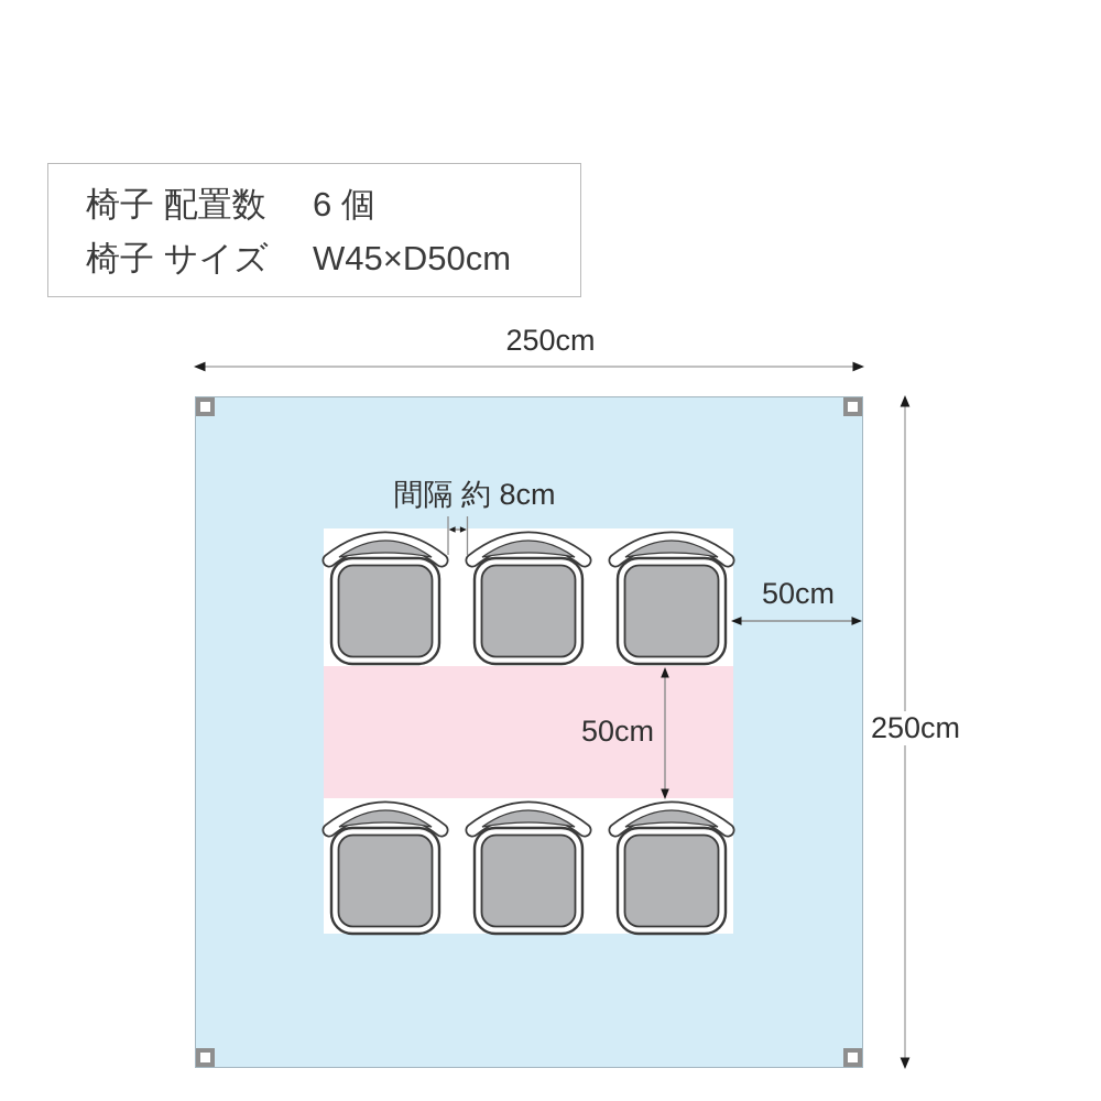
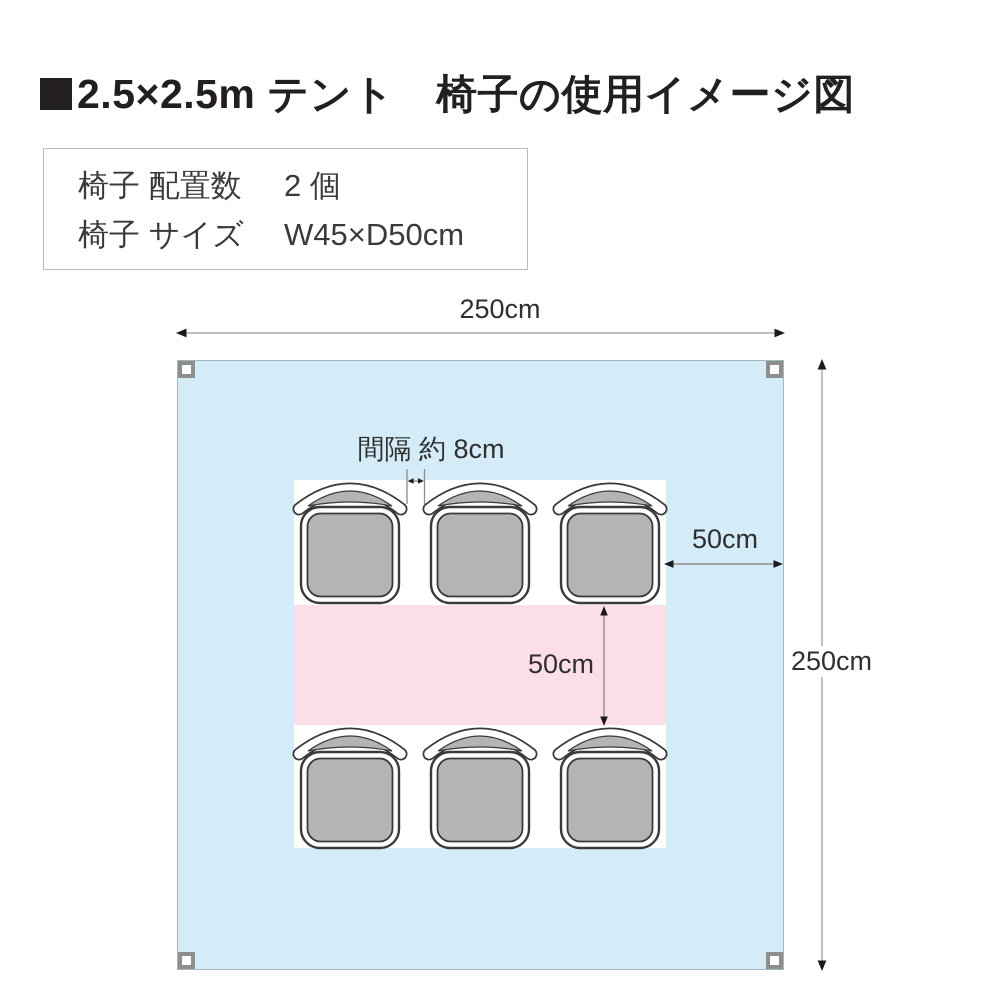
+ 2.5×2.5m テント 椅子の使用イメージ図
  椅子 配置数
- 6 個
+ 2 個
  椅子 サイズ
  W45×D50cm
  250cm
  250cm
  50cm
  50cm
  間隔 約 8cm
